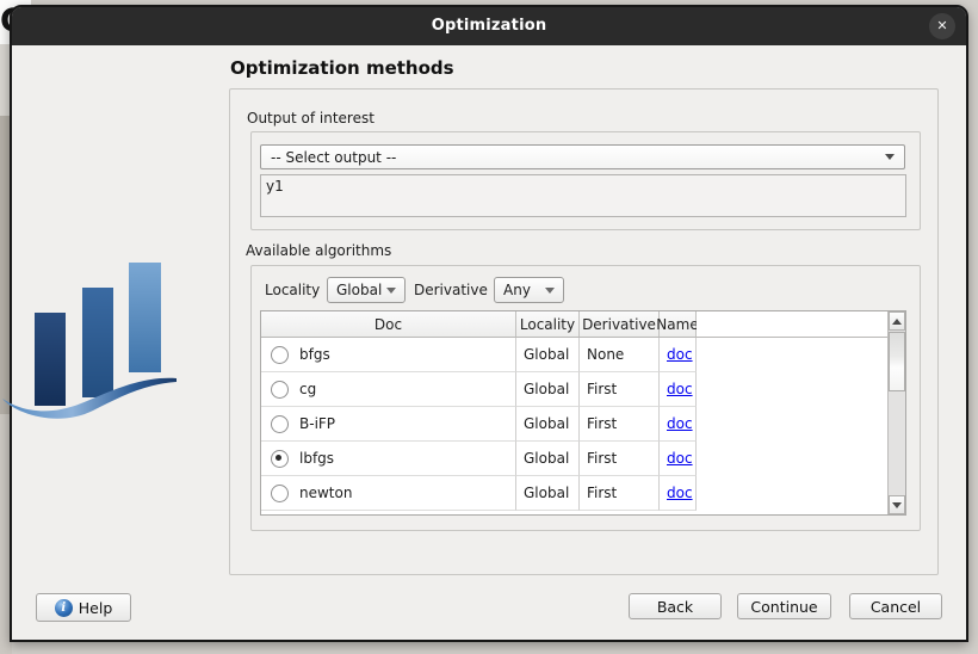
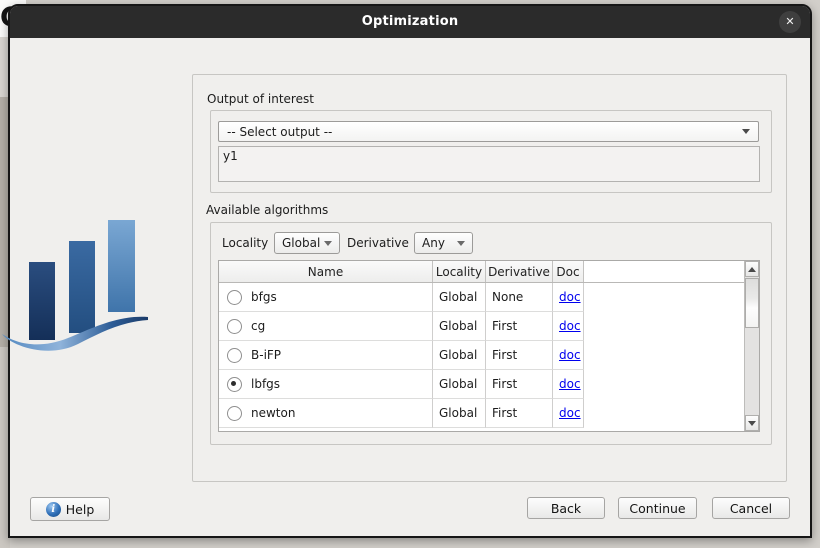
  Optimization
  ✕
- Optimization methods
  Output of interest
  -- Select output --
  y1
  Available algorithms
  Locality
  Global
  Derivative
  Any
- Doc
+ Name
  Locality
  Derivative
- Name
+ Doc
  bfgs
  Global
  None
  doc
  cg
  Global
  First
  doc
  B-iFP
  Global
  First
  doc
  lbfgs
  Global
  First
  doc
  newton
  Global
  First
  doc
  i
  Help
  Back
  Continue
  Cancel
